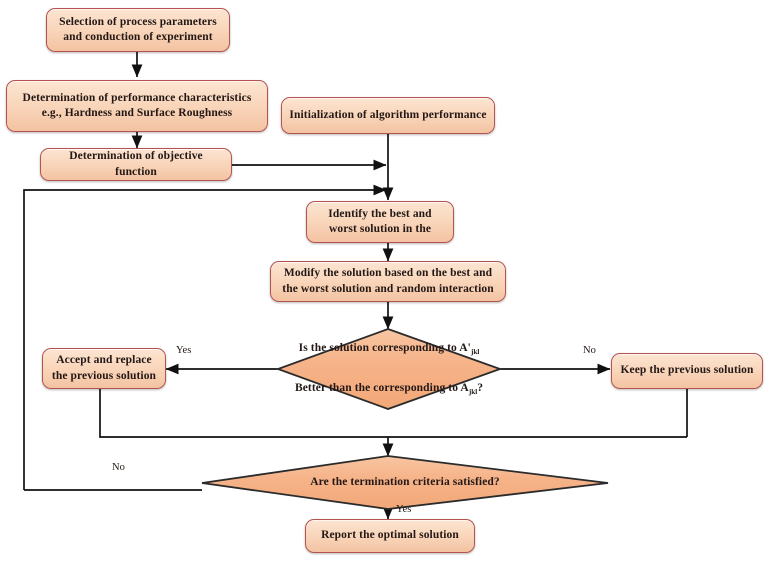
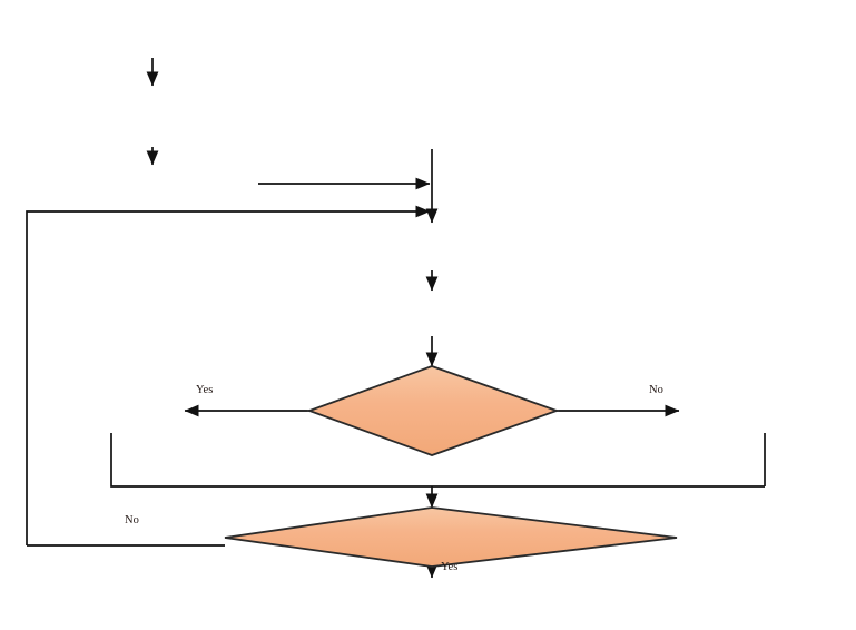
- Selection of process parameters
- and conduction of experiment
- Determination of performance characteristics
- e.g., Hardness and Surface Roughness
- Determination of objective function
- Initialization of algorithm performance
- Identify the best and
- worst solution in the
- Modify the solution based on the best and
- the worst solution and random interaction
- Accept and replace
- the previous solution
- Keep the previous solution
- Report the optimal solution
- Is the solution corresponding to A'jkl
- Better than the corresponding to Ajkl?
- Are the termination criteria satisfied?
  Yes
  No
  No
  Yes
